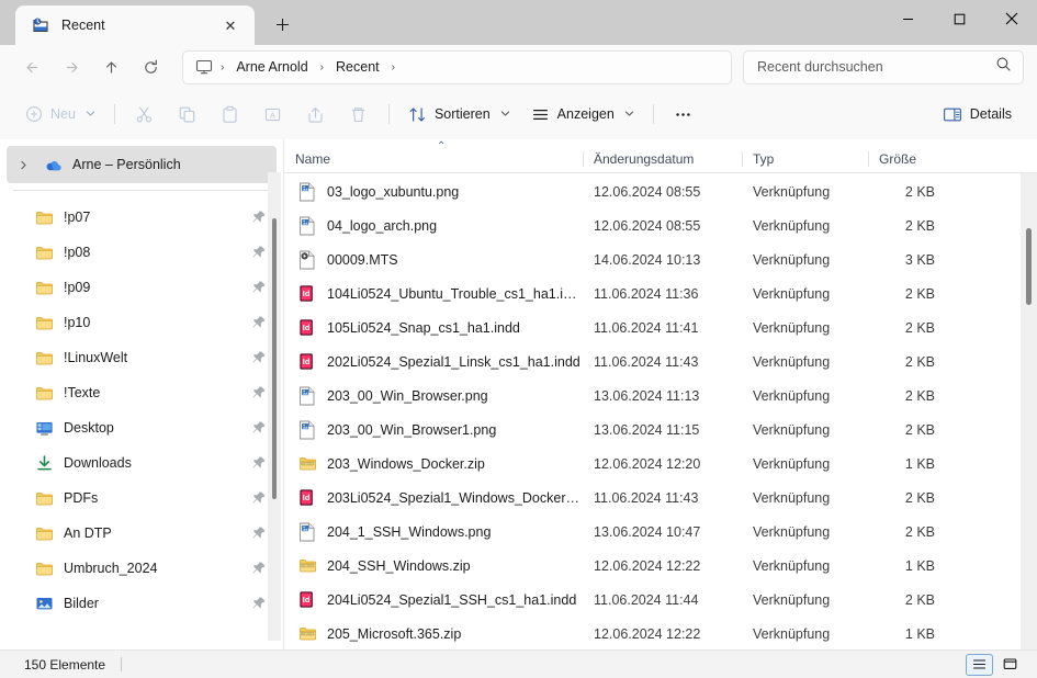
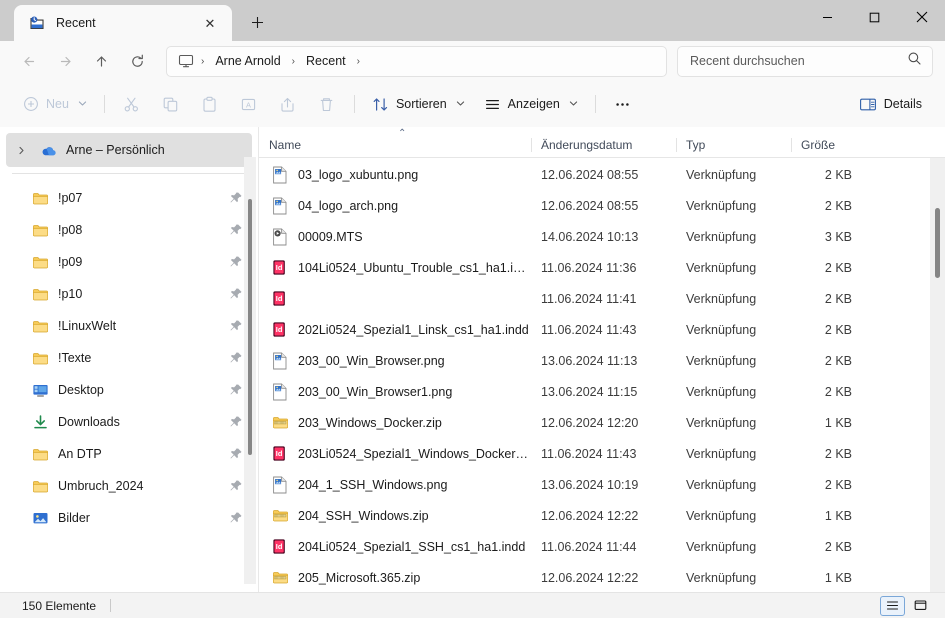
  Recent
  ✕
  ›
  Arne Arnold
  ›
  Recent
  ›
  Recent durchsuchen
  Neu
  A
  Sortieren
  Anzeigen
  Details
  Arne – Persönlich
  !p07
  !p08
  !p09
  !p10
  !LinuxWelt
  !Texte
  Desktop
  Downloads
- PDFs
  An DTP
  Umbruch_2024
  Bilder
  ⌃
  Name
  Änderungsdatum
  Typ
  Größe
  03_logo_xubuntu.png
  12.06.2024 08:55
  Verknüpfung
  2 KB
  04_logo_arch.png
  12.06.2024 08:55
  Verknüpfung
  2 KB
  00009.MTS
  14.06.2024 10:13
  Verknüpfung
  3 KB
  Id
  104Li0524_Ubuntu_Trouble_cs1_ha1.indd
  11.06.2024 11:36
  Verknüpfung
  2 KB
  Id
- 105Li0524_Snap_cs1_ha1.indd
  11.06.2024 11:41
  Verknüpfung
  2 KB
  Id
  202Li0524_Spezial1_Linsk_cs1_ha1.indd
  11.06.2024 11:43
  Verknüpfung
  2 KB
  203_00_Win_Browser.png
  13.06.2024 11:13
  Verknüpfung
  2 KB
  203_00_Win_Browser1.png
  13.06.2024 11:15
  Verknüpfung
  2 KB
  203_Windows_Docker.zip
  12.06.2024 12:20
  Verknüpfung
  1 KB
  Id
  203Li0524_Spezial1_Windows_Docker_c
  11.06.2024 11:43
  Verknüpfung
  2 KB
  204_1_SSH_Windows.png
- 13.06.2024 10:47
+ 13.06.2024 10:19
  Verknüpfung
  2 KB
  204_SSH_Windows.zip
  12.06.2024 12:22
  Verknüpfung
  1 KB
  Id
  204Li0524_Spezial1_SSH_cs1_ha1.indd
  11.06.2024 11:44
  Verknüpfung
  2 KB
  205_Microsoft.365.zip
  12.06.2024 12:22
  Verknüpfung
  1 KB
  150 Elemente
